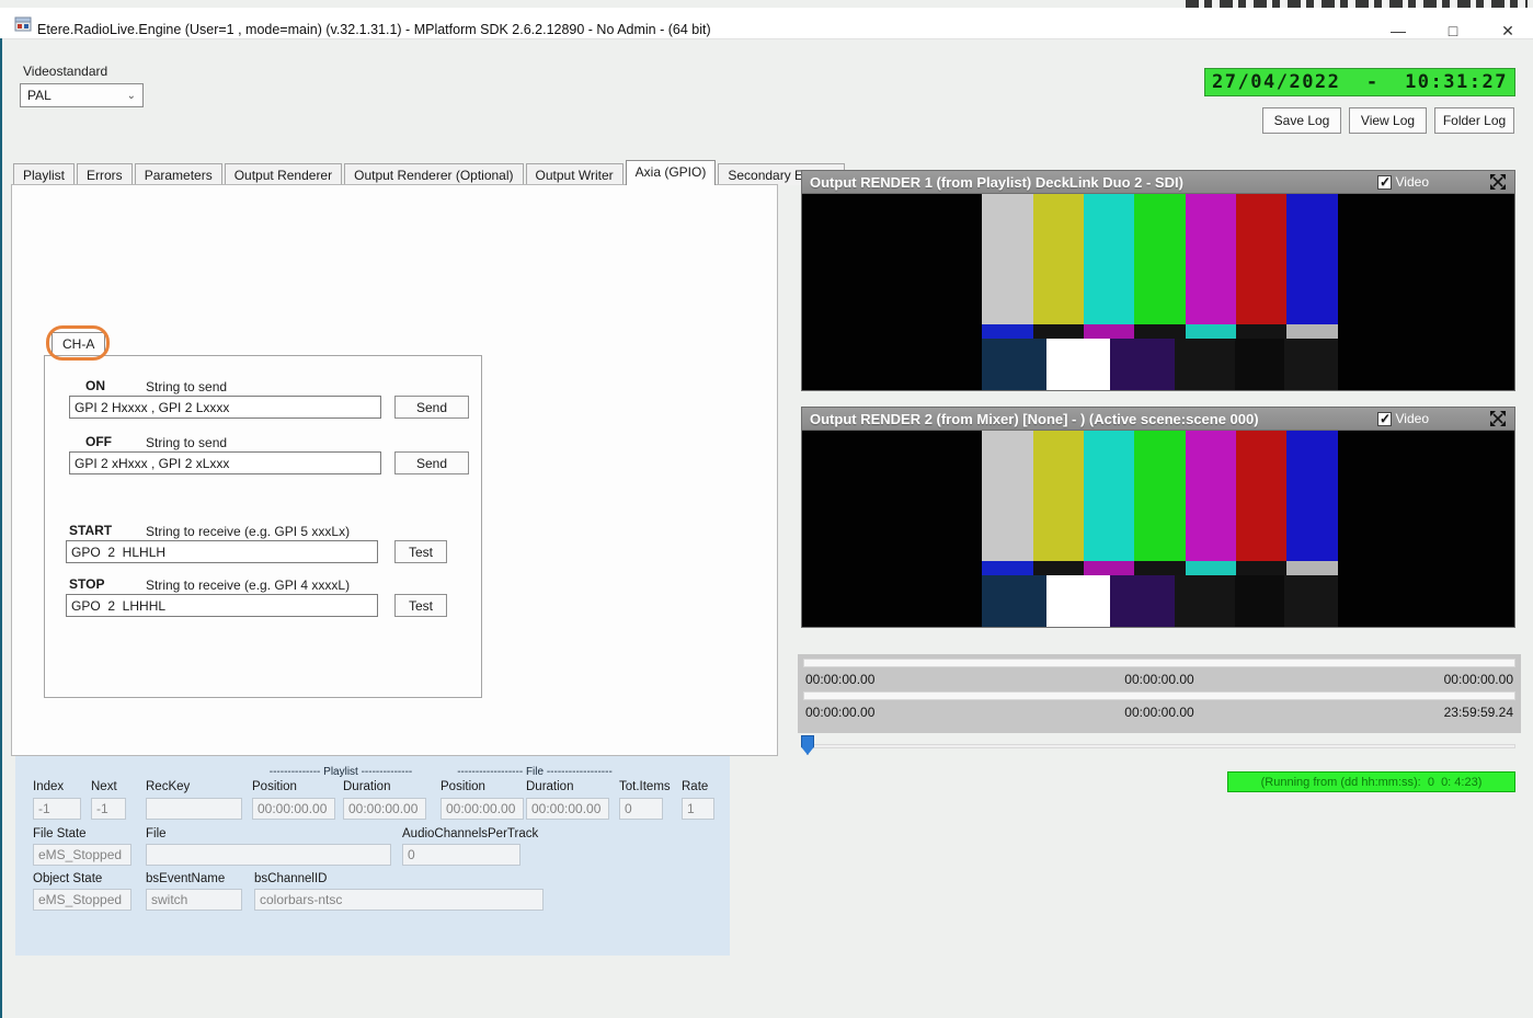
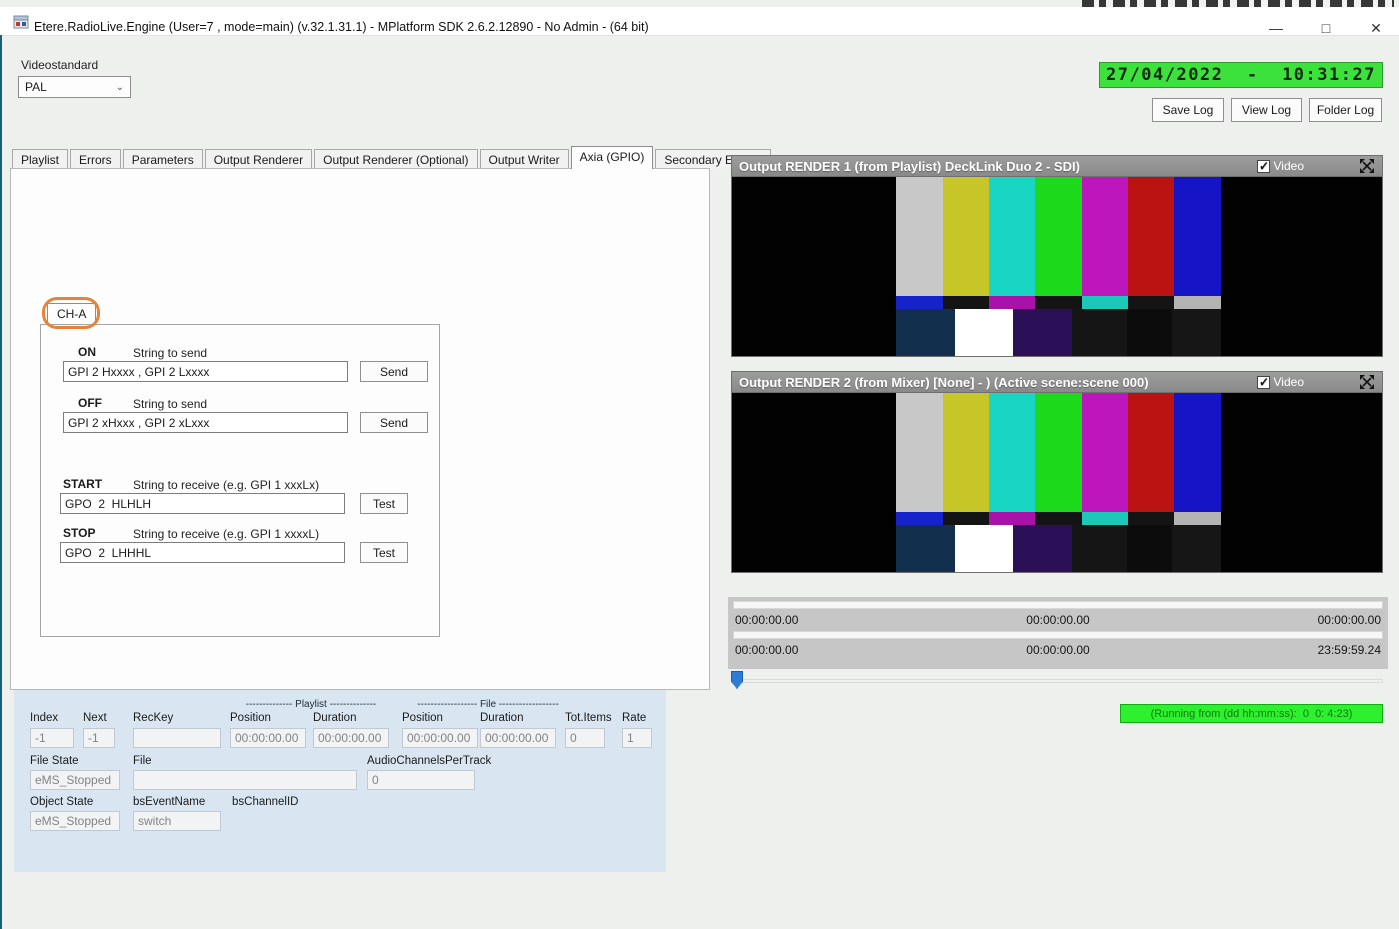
- Etere.RadioLive.Engine (User=1 , mode=main) (v.32.1.31.1) - MPlatform SDK 2.6.2.12890 - No Admin - (64 bit)
+ Etere.RadioLive.Engine (User=7 , mode=main) (v.32.1.31.1) - MPlatform SDK 2.6.2.12890 - No Admin - (64 bit)
  —
  □
  ✕
  Videostandard
  PAL
  ⌄
  27/04/2022 - 10:31:27
  Save Log
  View Log
  Folder Log
  Playlist
  Errors
  Parameters
  Output Renderer
  Output Renderer (Optional)
  Output Writer
  Axia (GPIO)
  CH-A
  ON
  String to send
  GPI 2 Hxxxx , GPI 2 Lxxxx
  Send
  OFF
  String to send
  GPI 2 xHxxx , GPI 2 xLxxx
  Send
  START
- String to receive (e.g. GPI 5 xxxLx)
+ String to receive (e.g. GPI 1 xxxLx)
  GPO 2 HLHLH
  Test
  STOP
- String to receive (e.g. GPI 4 xxxxL)
+ String to receive (e.g. GPI 1 xxxxL)
  GPO 2 LHHHL
  Test
  -------------- Playlist --------------
  ------------------ File ------------------
  Index
  Next
  RecKey
  Position
  Duration
  Position
  Duration
  Tot.Items
  Rate
  -1
  -1
  00:00:00.00
  00:00:00.00
  00:00:00.00
  00:00:00.00
  0
  1
  File State
  File
  AudioChannelsPerTrack
  eMS_Stopped
  0
  Object State
  bsEventName
  bsChannelID
  eMS_Stopped
  switch
- colorbars-ntsc
  Output RENDER 1 (from Playlist) DeckLink Duo 2 - SDI)
  Video
  Output RENDER 2 (from Mixer) [None] - ) (Active scene:scene 000)
  Video
  00:00:00.00
  00:00:00.00
  00:00:00.00
  00:00:00.00
  00:00:00.00
  23:59:59.24
  (Running from (dd hh:mm:ss): 0 0: 4:23)
